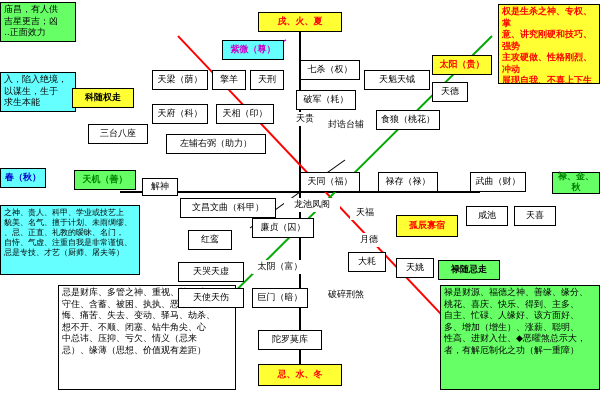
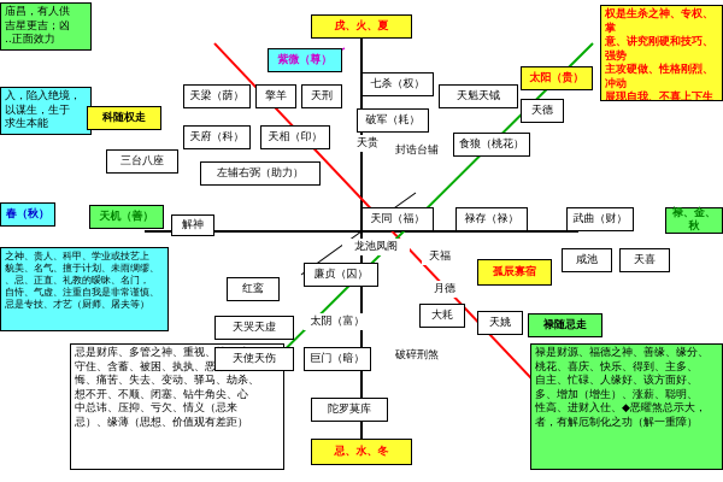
  庙昌，有人供
  吉星更吉；凶
  ..正面效力
  入，陷入绝境，
  以谋生，生于
  求生本能
  之神、贵人、科甲、学业或技艺上
  貌美、名气、擅于计划、未雨绸缪、
  、忌、正直、礼教的暧昧、名门，
  自恃、气虚、注重自我是非常谨慎、
  忌是专技、才艺（厨师、屠夫等）
  忌是财库、多管之神、重视、
  守住、含蓄、被困、执执、恶
  悔、痛苦、失去、变动、驿马、劫杀、
  想不开、不顺、闭塞、钻牛角尖、心
  中总讳、压抑、亏欠、情义（忌来
  忌）、缘薄（思想、价值观有差距）
  权是生杀之神、专权、掌
  意、讲究刚硬和技巧、强势
  主攻硬做、性格刚烈、冲动
  展现自我、不喜上下生
  禄是财源、福德之神、善缘、缘分、
  桃花、喜庆、快乐、得到、主多、
  自主、忙碌、人缘好、该方面好、
  多、增加（增生）、涨薪、聪明、
  性高、进财入仕、◆恶曜煞总示大，
  者，有解厄制化之功（解一重障）
  戌、火、夏
  紫微（尊）
  太阳（贵）
  孤辰寡宿
  忌、水、冬
  禄、金、秋
  春（秋）
  天机（善）
  科随权走
  禄随忌走
  天梁（荫）
  擎羊
  天刑
  七杀（权）
  天府（科）
  天相（印）
  破军（耗）
  天魁天钺
  天德
  三台八座
  左辅右弼（助力）
  天贵
  封诰台辅
  食狼（桃花）
  天同（福）
  禄存（禄）
  武曲（财）
  解神
- 文昌文曲（科甲）
  龙池凤阁
  天福
  咸池
  天喜
  红鸾
  廉贞（囚）
  月德
  天哭天虚
  太阴（富）
  大耗
  天姚
  天使天伤
  巨门（暗）
  破碎刑煞
  陀罗莫库
